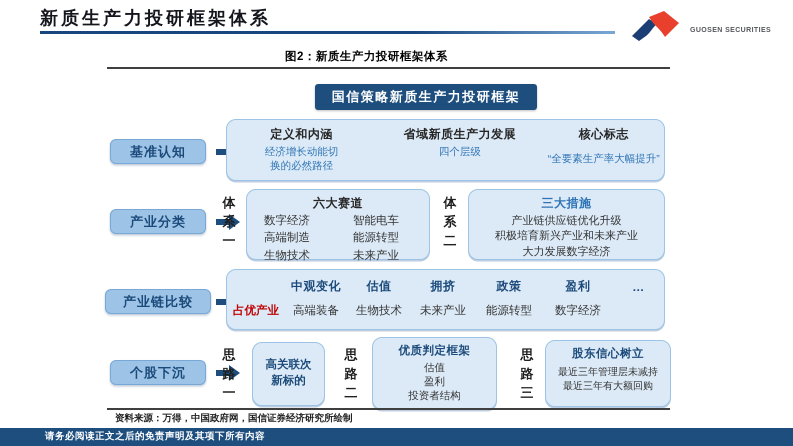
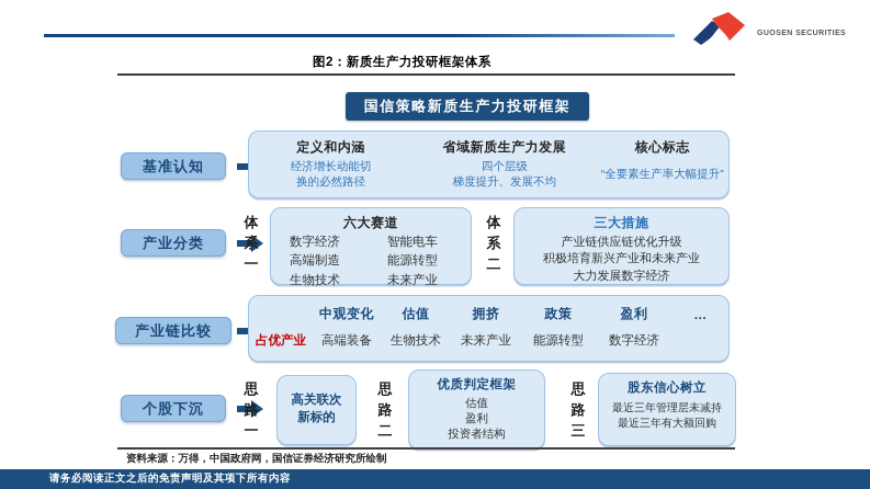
- 新质生产力投研框架体系
  图2：新质生产力投研框架体系
  国信策略新质生产力投研框架
  基准认知
  定义和内涵
  经济增长动能切
  换的必然路径
  省域新质生产力发展
  四个层级
+ 梯度提升、发展不均
  核心标志
  “全要素生产率大幅提升”
  产业分类
  体系一
  六大赛道
  数字经济
  高端制造
  生物技术
  智能电车
  能源转型
  未来产业
  体系二
  三大措施
  产业链供应链优化升级
  积极培育新兴产业和未来产业
  大力发展数字经济
  产业链比较
  中观变化
  估值
  拥挤
  政策
  盈利
  …
  占优产业
  高端装备
  生物技术
  未来产业
  能源转型
  数字经济
  个股下沉
  思路一
  高关联次
  新标的
  思路二
  优质判定框架
  估值
  盈利
  投资者结构
  思路三
  股东信心树立
  最近三年管理层未减持
  最近三年有大额回购
  资料来源：万得，中国政府网，国信证券经济研究所绘制
  请务必阅读正文之后的免责声明及其项下所有内容
